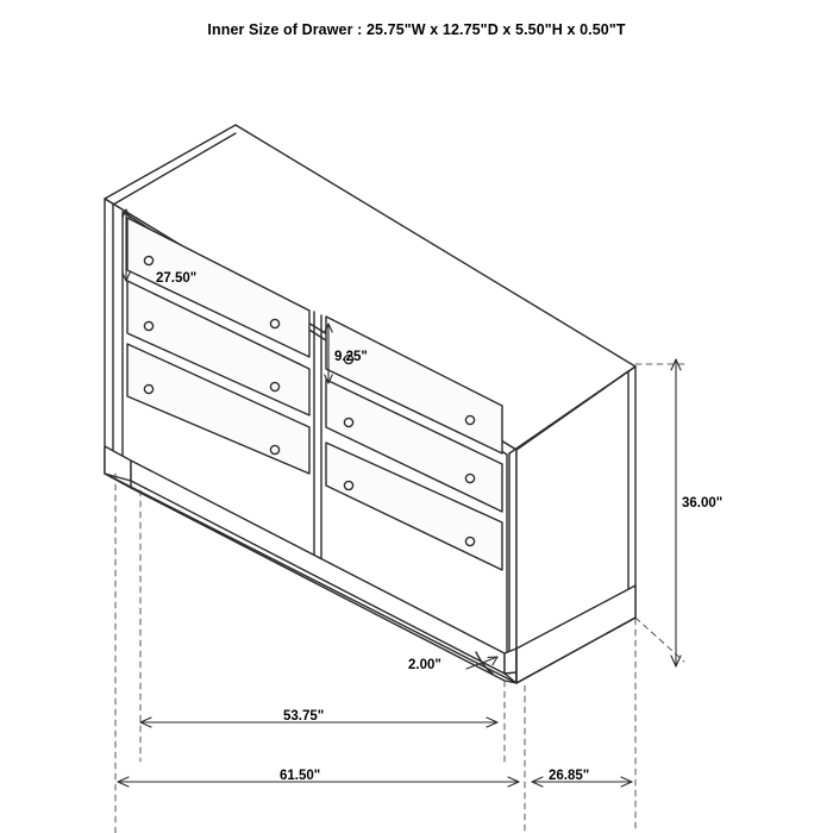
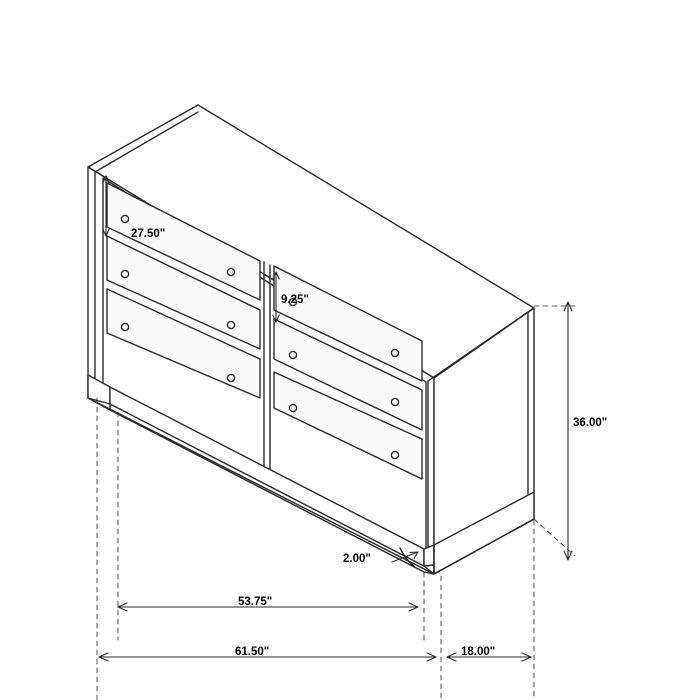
- Inner Size of Drawer : 25.75"W x 12.75"D x 5.50"H x 0.50"T
  27.50"
  9.25"
  36.00"
  2.00"
  53.75"
  61.50"
- 26.85"
+ 18.00"
